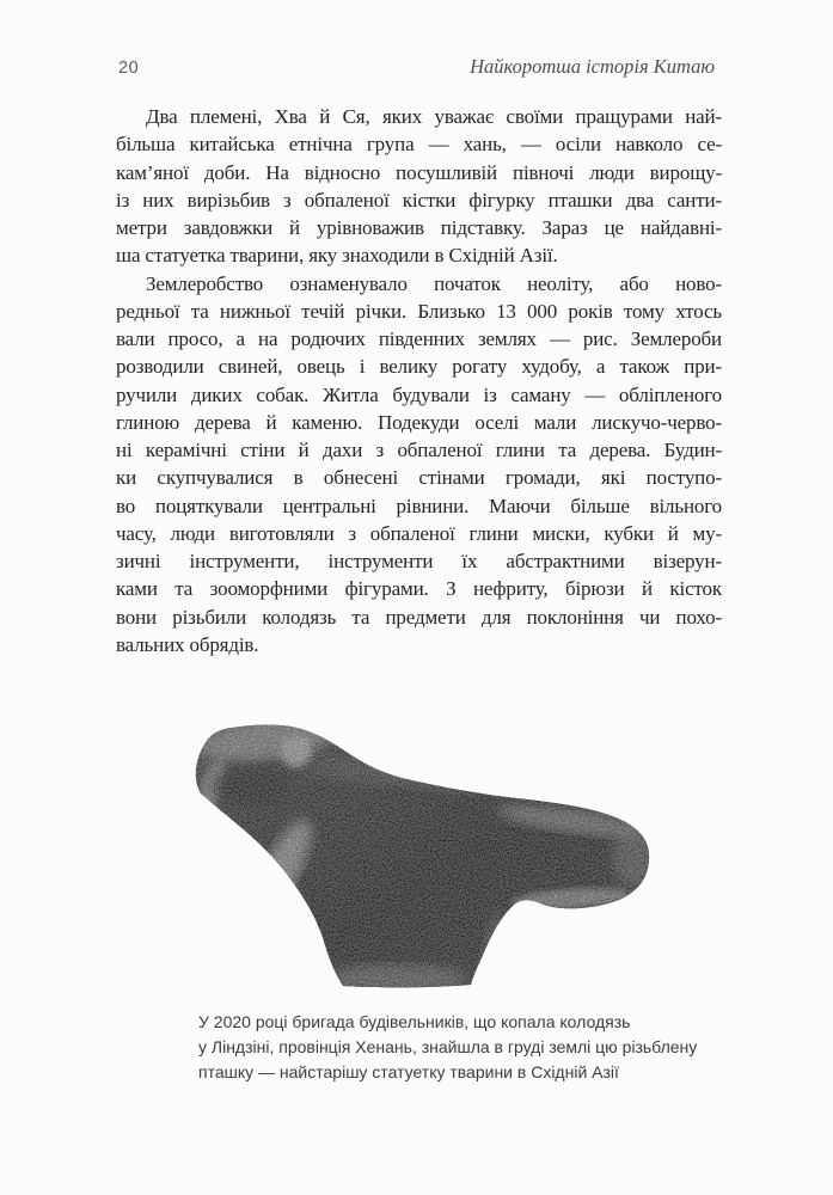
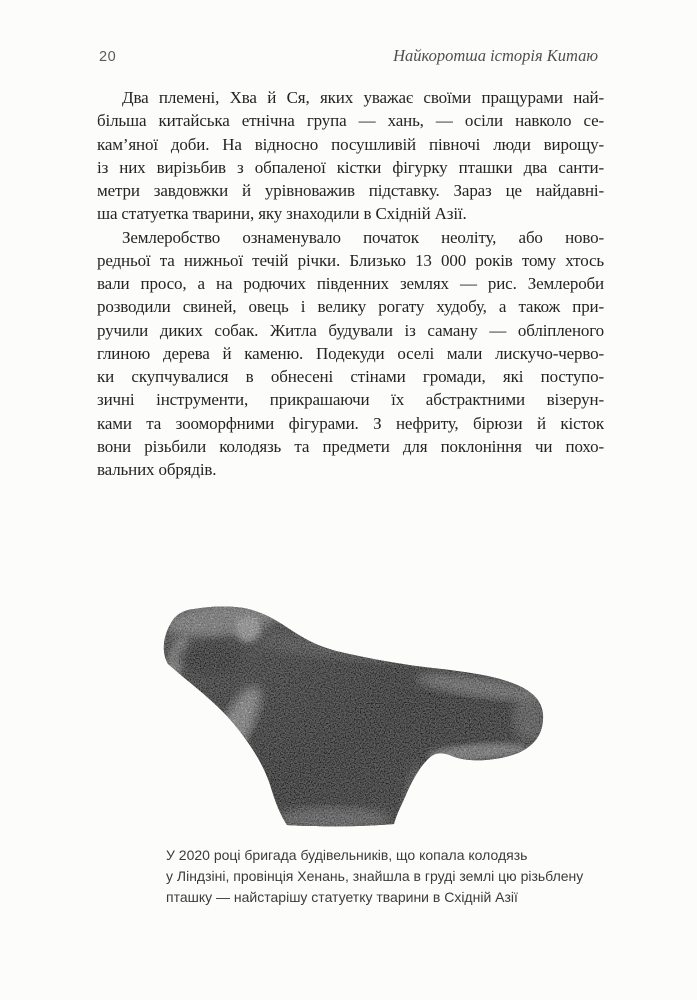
  20
  Найкоротша історія Китаю
  Два племені, Хва й Ся, яких уважає своїми пращурами най-
  більша китайська етнічна група — хань, — осіли навколо се-
  кам’яної доби. На відносно посушливій півночі люди вирощу-
  із них вирізьбив з обпаленої кістки фігурку пташки два санти-
  метри завдовжки й урівноважив підставку. Зараз це найдавні-
  ша статуетка тварини, яку знаходили в Східній Азії.
  Землеробство ознаменувало початок неоліту, або ново-
  редньої та нижньої течій річки. Близько 13 000 років тому хтось
  вали просо, а на родючих південних землях — рис. Землероби
  розводили свиней, овець і велику рогату худобу, а також при-
  ручили диких собак. Житла будували із саману — обліпленого
  глиною дерева й каменю. Подекуди оселі мали лискучо-черво-
- ні керамічні стіни й дахи з обпаленої глини та дерева. Будин-
  ки скупчувалися в обнесені стінами громади, які поступо-
- во поцяткували центральні рівнини. Маючи більше вільного
- часу, люди виготовляли з обпаленої глини миски, кубки й му-
- зичні інструменти, інструменти їх абстрактними візерун-
+ зичні інструменти, прикрашаючи їх абстрактними візерун-
  ками та зооморфними фігурами. З нефриту, бірюзи й кісток
  вони різьбили колодязь та предмети для поклоніння чи похо-
  вальних обрядів.
  У 2020 році бригада будівельників, що копала колодязь
  у Ліндзіні, провінція Хенань, знайшла в груді землі цю різьблену
  пташку — найстарішу статуетку тварини в Східній Азії
